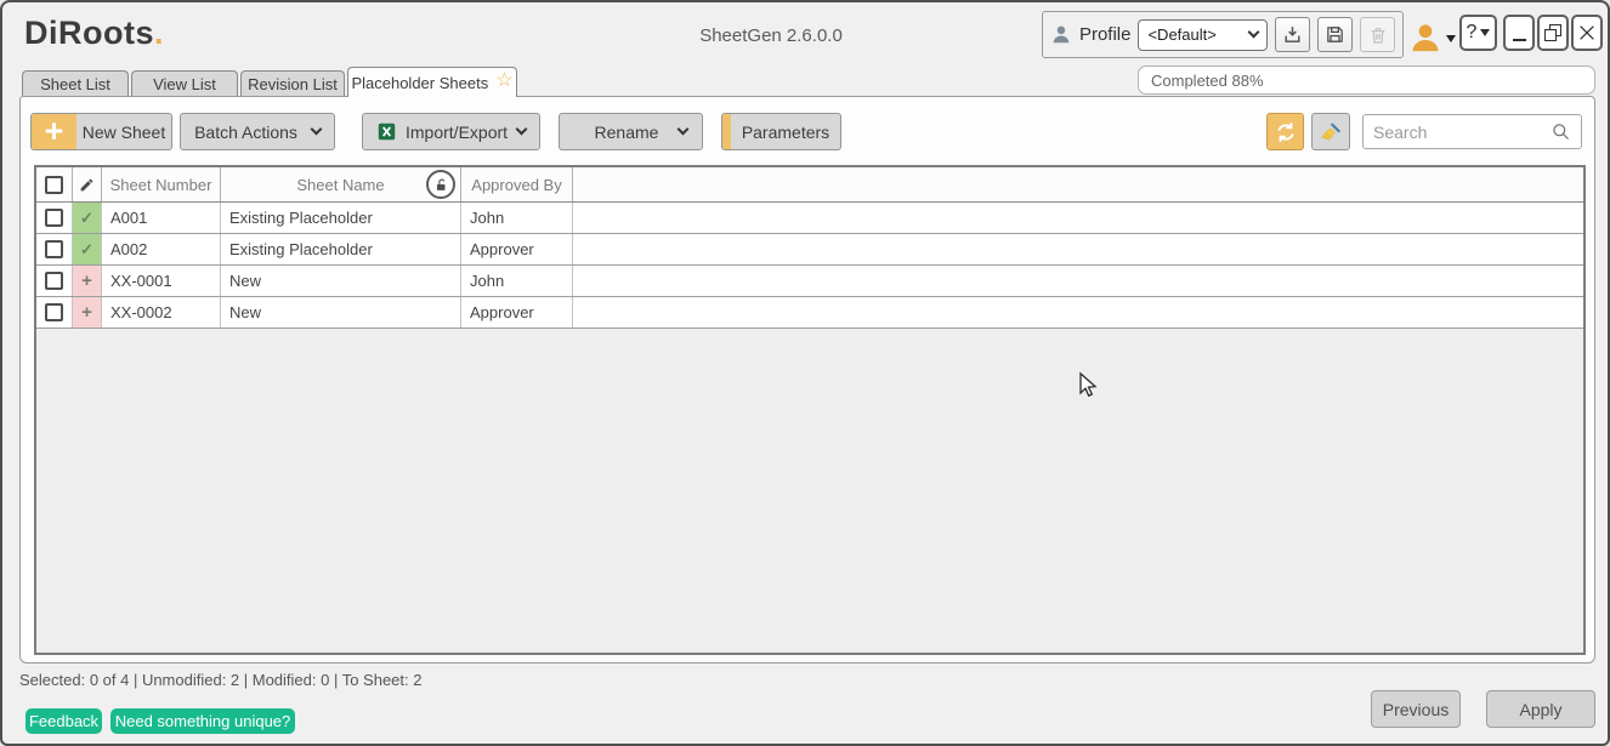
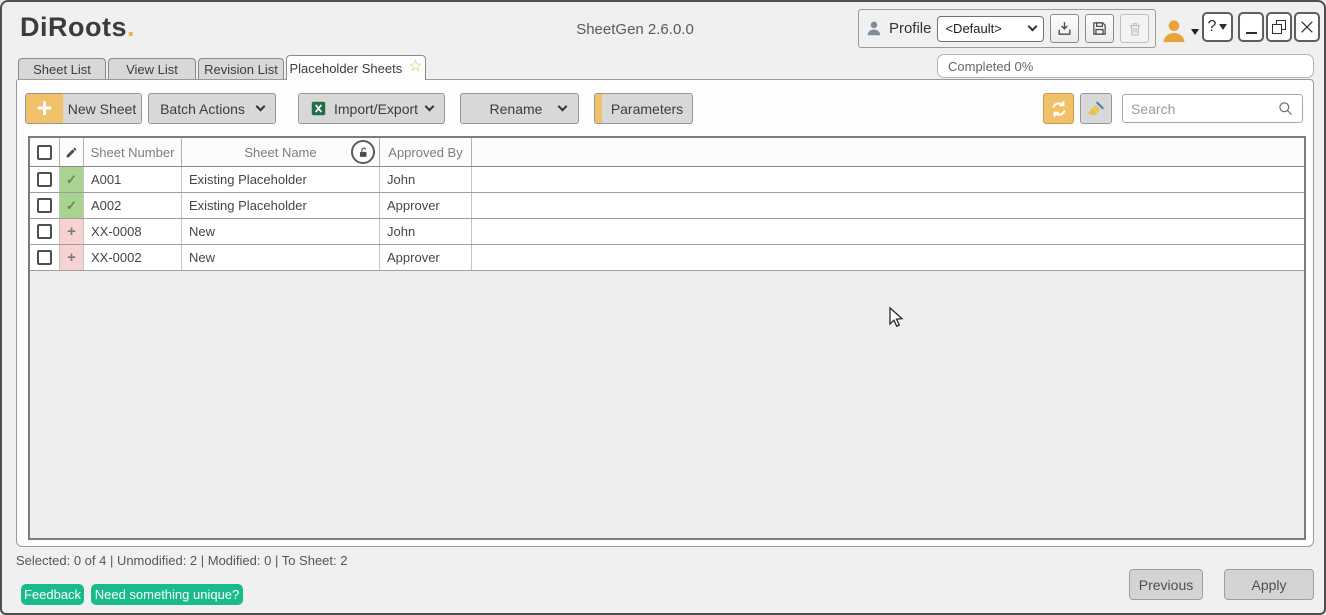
  DiRoots.
  SheetGen 2.6.0.0
  Profile
  <Default>
  ?
  Sheet List
  View List
  Revision List
  Placeholder Sheets
  ☆
- Completed 88%
+ Completed 0%
  +
  New Sheet
  Batch Actions
  Import/Export
  Rename
  Parameters
  Search
  Sheet Number
  Sheet Name
  Approved By
  ✓
  A001
  Existing Placeholder
  John
  ✓
  A002
  Existing Placeholder
  Approver
  +
- XX-0001
+ XX-0008
  New
  John
  +
  XX-0002
  New
  Approver
  Selected: 0 of 4 | Unmodified: 2 | Modified: 0 | To Sheet: 2
  Feedback
  Need something unique?
  Previous
  Apply
